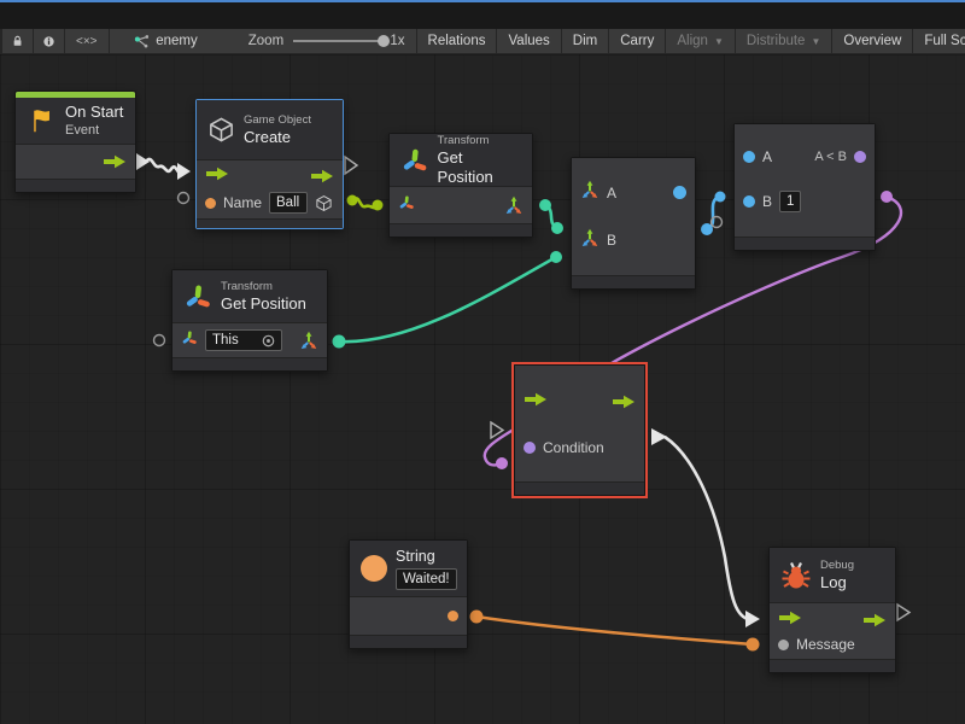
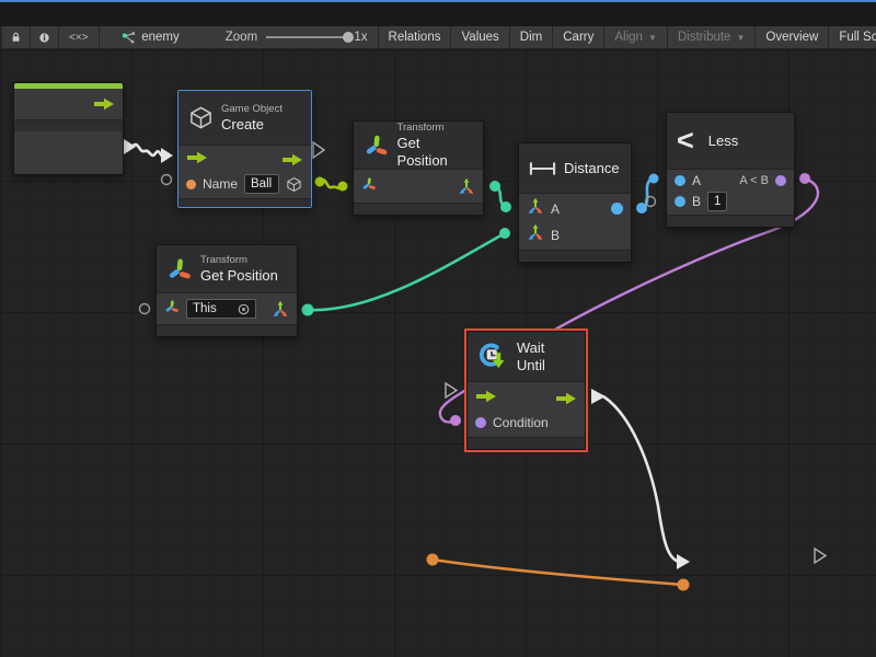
  <×>
  enemy
  Zoom
  1x
  Relations
  Values
  Dim
  Carry
  Align
  ▼
  Distribute
  ▼
  Overview
- On Start
- Event
  Game Object
  Create
  Name
  Ball
  Transform
  Get Position
  Transform
  Get Position
  This
+ Distance
  A
  B
+ <
+ Less
  A
  A < B
  B
  1
+ Wait Until
  Condition
- String
- Waited!
- Debug
- Log
- Message
